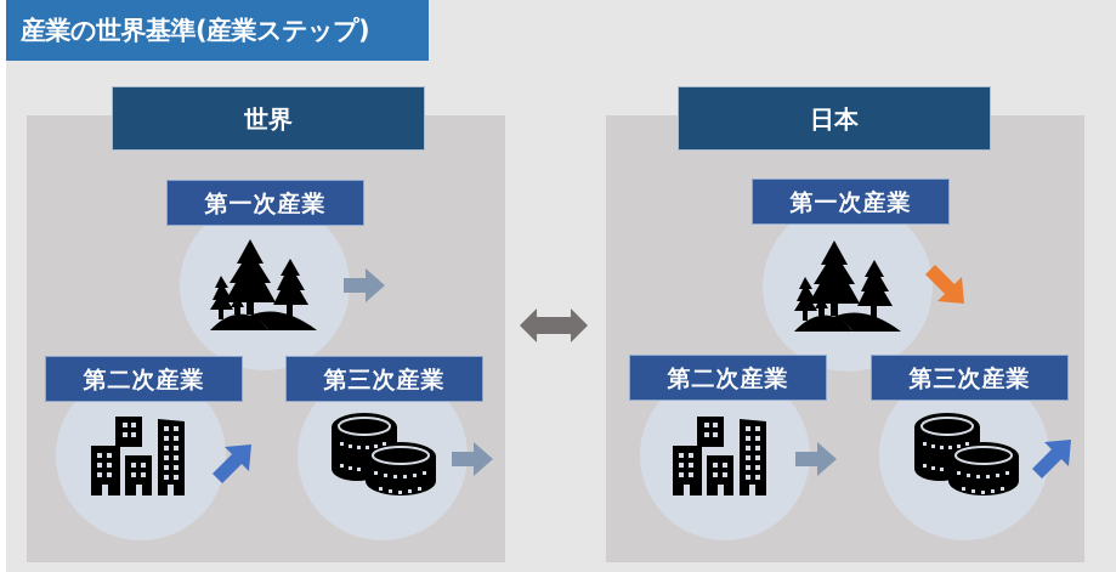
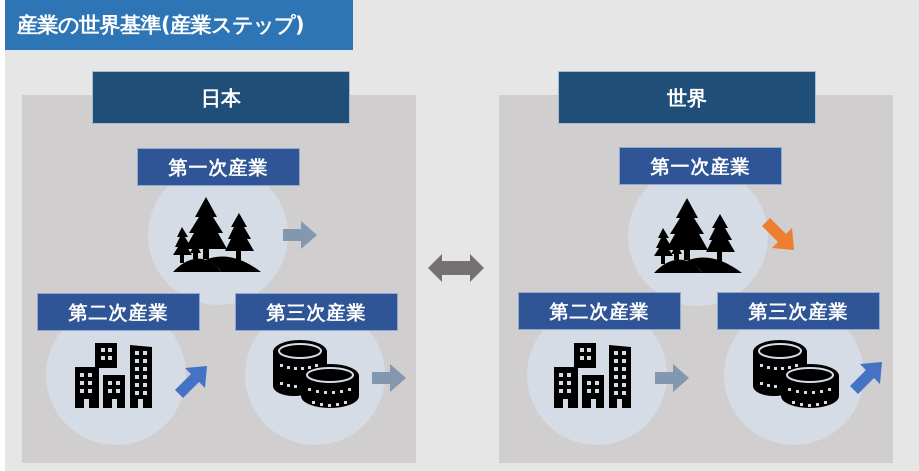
  産業の世界基準(産業ステップ)
- 世界
+ 日本
  第一次産業
  第二次産業
  第三次産業
- 日本
+ 世界
  第一次産業
  第二次産業
  第三次産業
